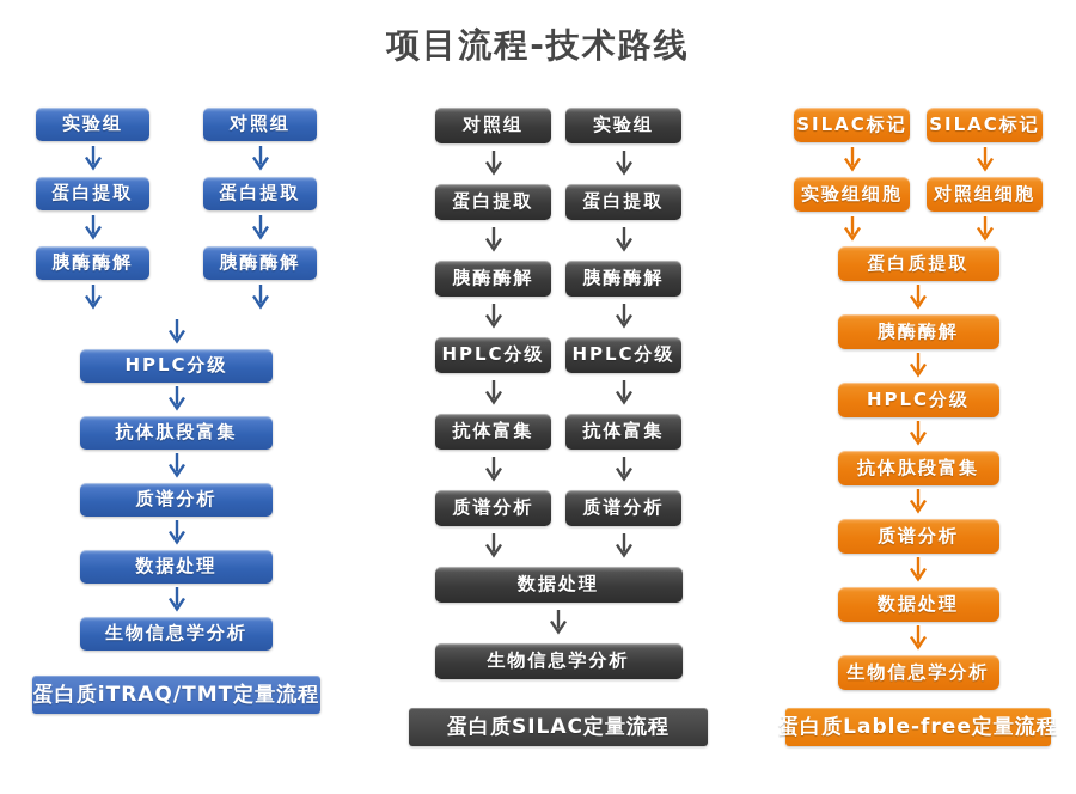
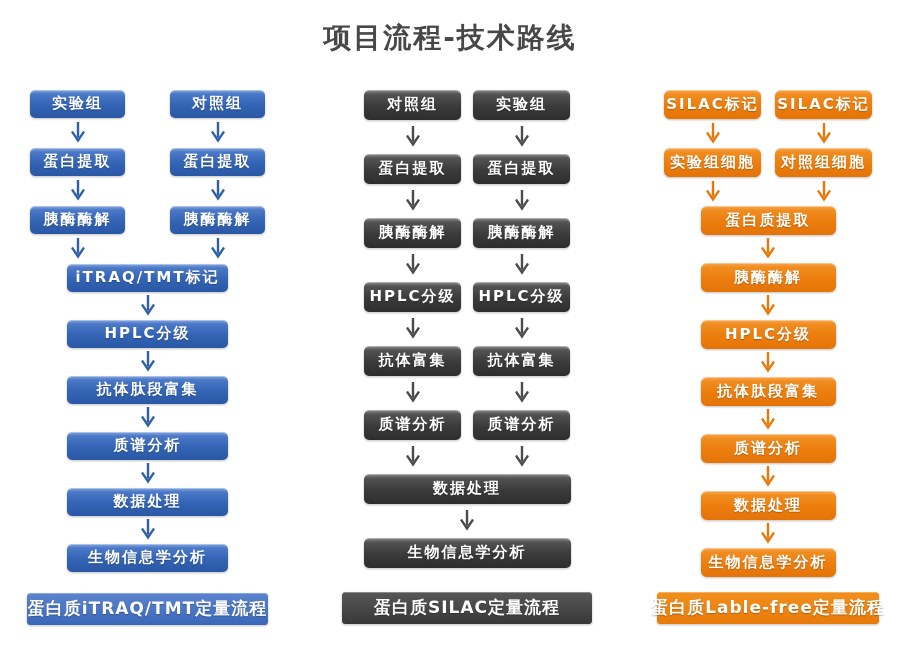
  项目流程-技术路线
  实验组
  蛋白提取
  胰酶酶解
  对照组
  蛋白提取
  胰酶酶解
+ iTRAQ/TMT标记
  HPLC分级
  抗体肽段富集
  质谱分析
  数据处理
  生物信息学分析
  蛋白质iTRAQ/TMT定量流程
  对照组
  蛋白提取
  胰酶酶解
  HPLC分级
  抗体富集
  质谱分析
  实验组
  蛋白提取
  胰酶酶解
  HPLC分级
  抗体富集
  质谱分析
  数据处理
  生物信息学分析
  蛋白质SILAC定量流程
  SILAC标记
  实验组细胞
  SILAC标记
  对照组细胞
  蛋白质提取
  胰酶酶解
  HPLC分级
  抗体肽段富集
  质谱分析
  数据处理
  生物信息学分析
  蛋白质Lable-free定量流程
